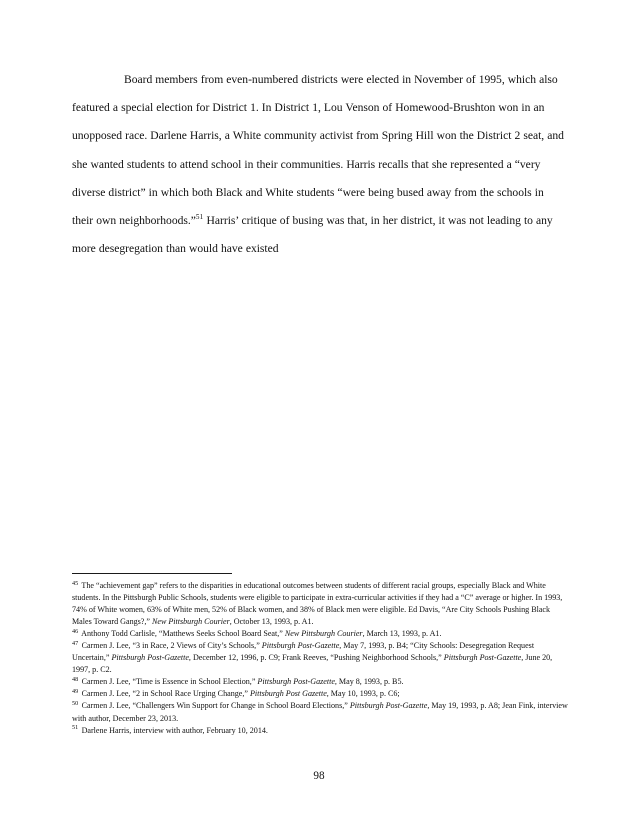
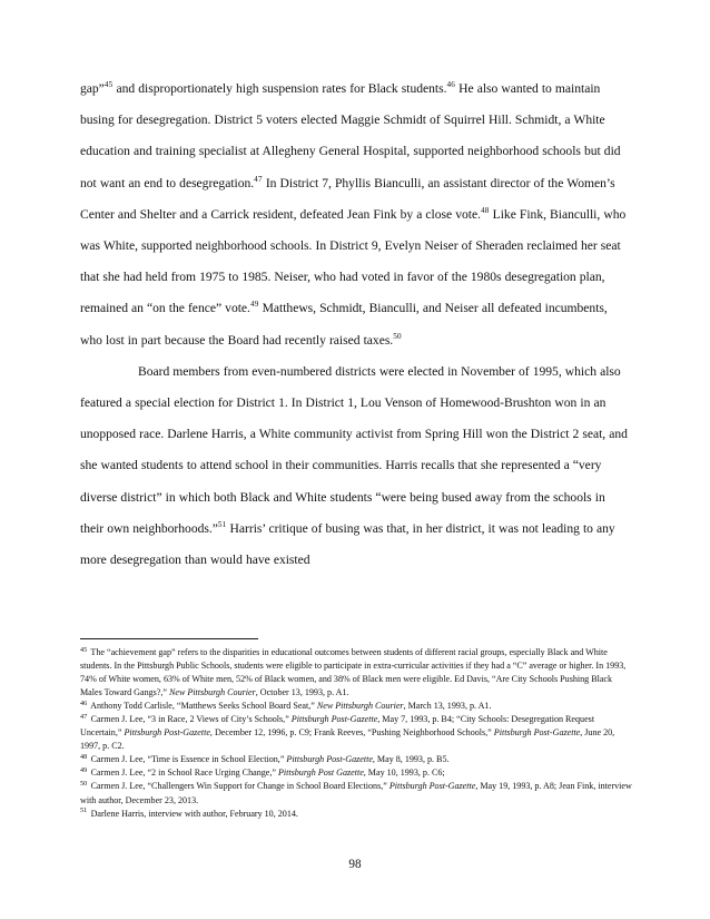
+ gap”45 and disproportionately high suspension rates for Black students.46 He also wanted to maintain busing for desegregation. District 5 voters elected Maggie Schmidt of Squirrel Hill. Schmidt, a White education and training specialist at Allegheny General Hospital, supported neighborhood schools but did not want an end to desegregation.47 In District 7, Phyllis Bianculli, an assistant director of the Women’s Center and Shelter and a Carrick resident, defeated Jean Fink by a close vote.48 Like Fink, Bianculli, who was White, supported neighborhood schools. In District 9, Evelyn Neiser of Sheraden reclaimed her seat that she had held from 1975 to 1985. Neiser, who had voted in favor of the 1980s desegregation plan, remained an “on the fence” vote.49 Matthews, Schmidt, Bianculli, and Neiser all defeated incumbents, who lost in part because the Board had recently raised taxes.50
  Board members from even-numbered districts were elected in November of 1995, which also featured a special election for District 1. In District 1, Lou Venson of Homewood-Brushton won in an unopposed race. Darlene Harris, a White community activist from Spring Hill won the District 2 seat, and she wanted students to attend school in their communities. Harris recalls that she represented a “very diverse district” in which both Black and White students “were being bused away from the schools in their own neighborhoods.”51 Harris’ critique of busing was that, in her district, it was not leading to any more desegregation than would have existed
  The “achievement gap” refers to the disparities in educational outcomes between students of different racial groups, especially Black and White students. In the Pittsburgh Public Schools, students were eligible to participate in extra-curricular activities if they had a “C” average or higher. In 1993, 74% of White women, 63% of White men, 52% of Black women, and 38% of Black men were eligible. Ed Davis, “Are City Schools Pushing Black Males Toward Gangs?,” New Pittsburgh Courier, October 13, 1993, p. A1.
  Anthony Todd Carlisle, “Matthews Seeks School Board Seat,” New Pittsburgh Courier, March 13, 1993, p. A1.
  Carmen J. Lee, “3 in Race, 2 Views of City’s Schools,” Pittsburgh Post-Gazette, May 7, 1993, p. B4; “City Schools: Desegregation Request Uncertain,” Pittsburgh Post-Gazette, December 12, 1996, p. C9; Frank Reeves, “Pushing Neighborhood Schools,” Pittsburgh Post-Gazette, June 20, 1997, p. C2.
  Carmen J. Lee, “Time is Essence in School Election,” Pittsburgh Post-Gazette, May 8, 1993, p. B5.
  Carmen J. Lee, “2 in School Race Urging Change,” Pittsburgh Post Gazette, May 10, 1993, p. C6;
  Carmen J. Lee, “Challengers Win Support for Change in School Board Elections,” Pittsburgh Post-Gazette, May 19, 1993, p. A8; Jean Fink, interview with author, December 23, 2013.
  Darlene Harris, interview with author, February 10, 2014.
  98
